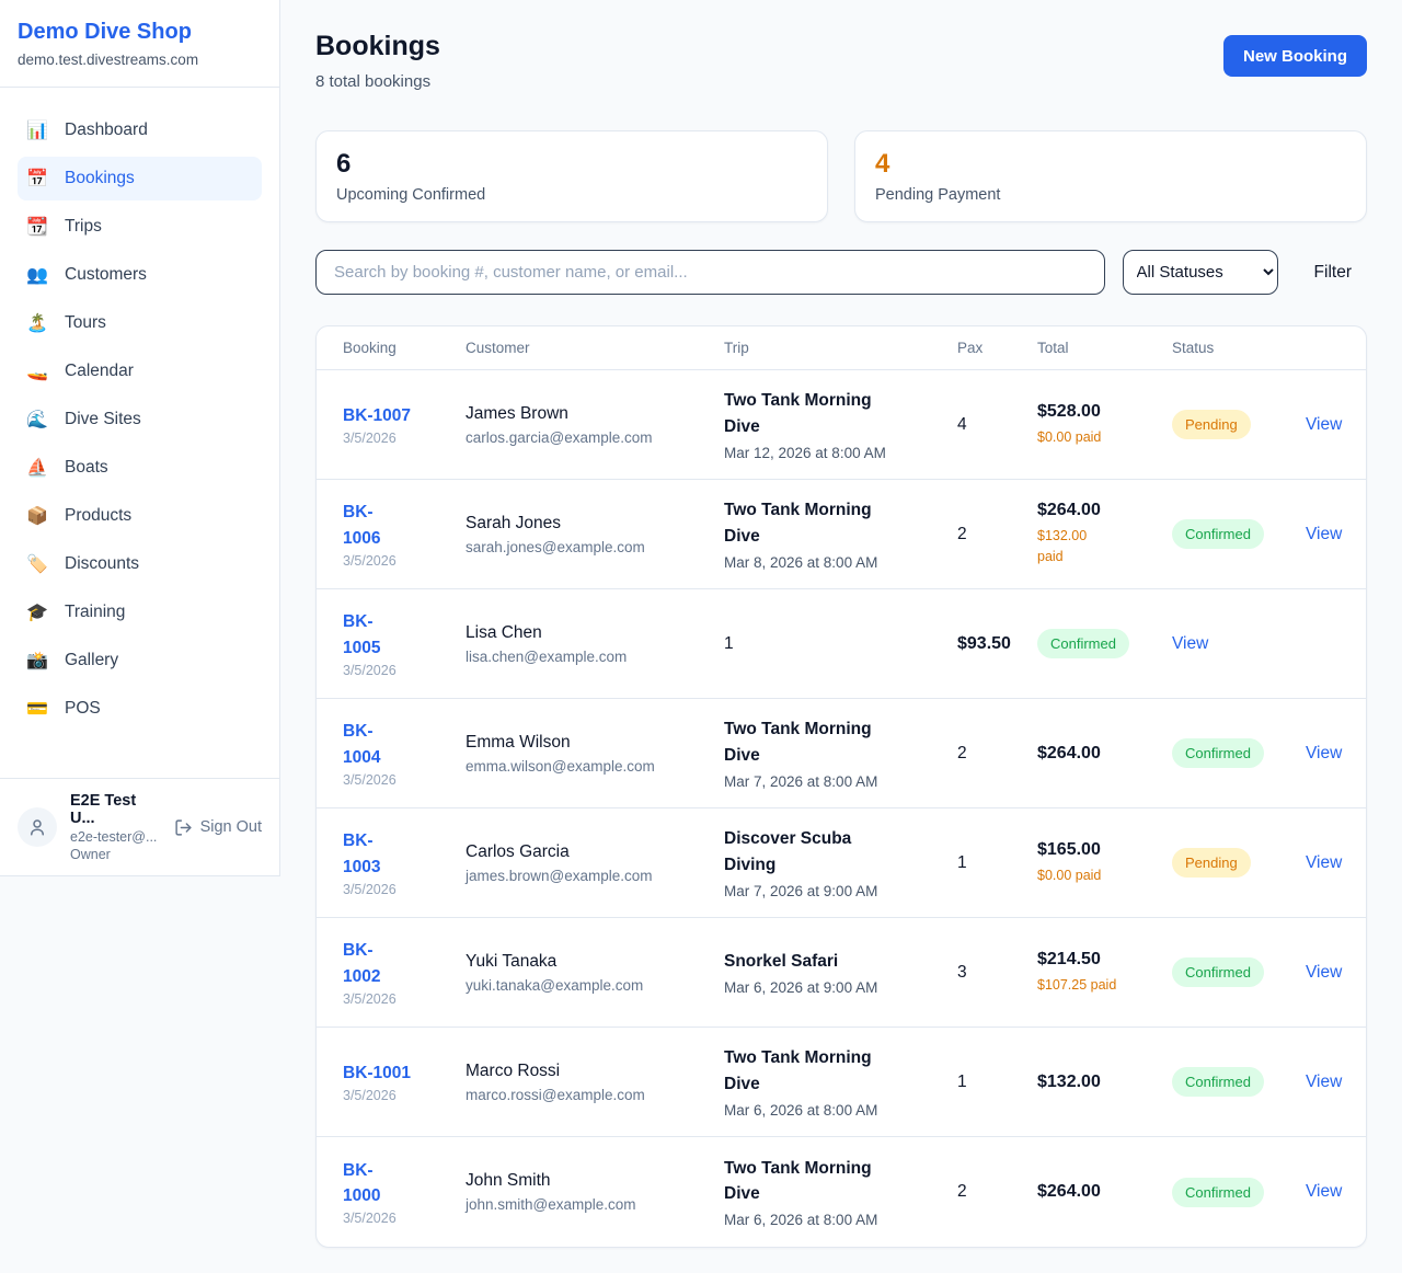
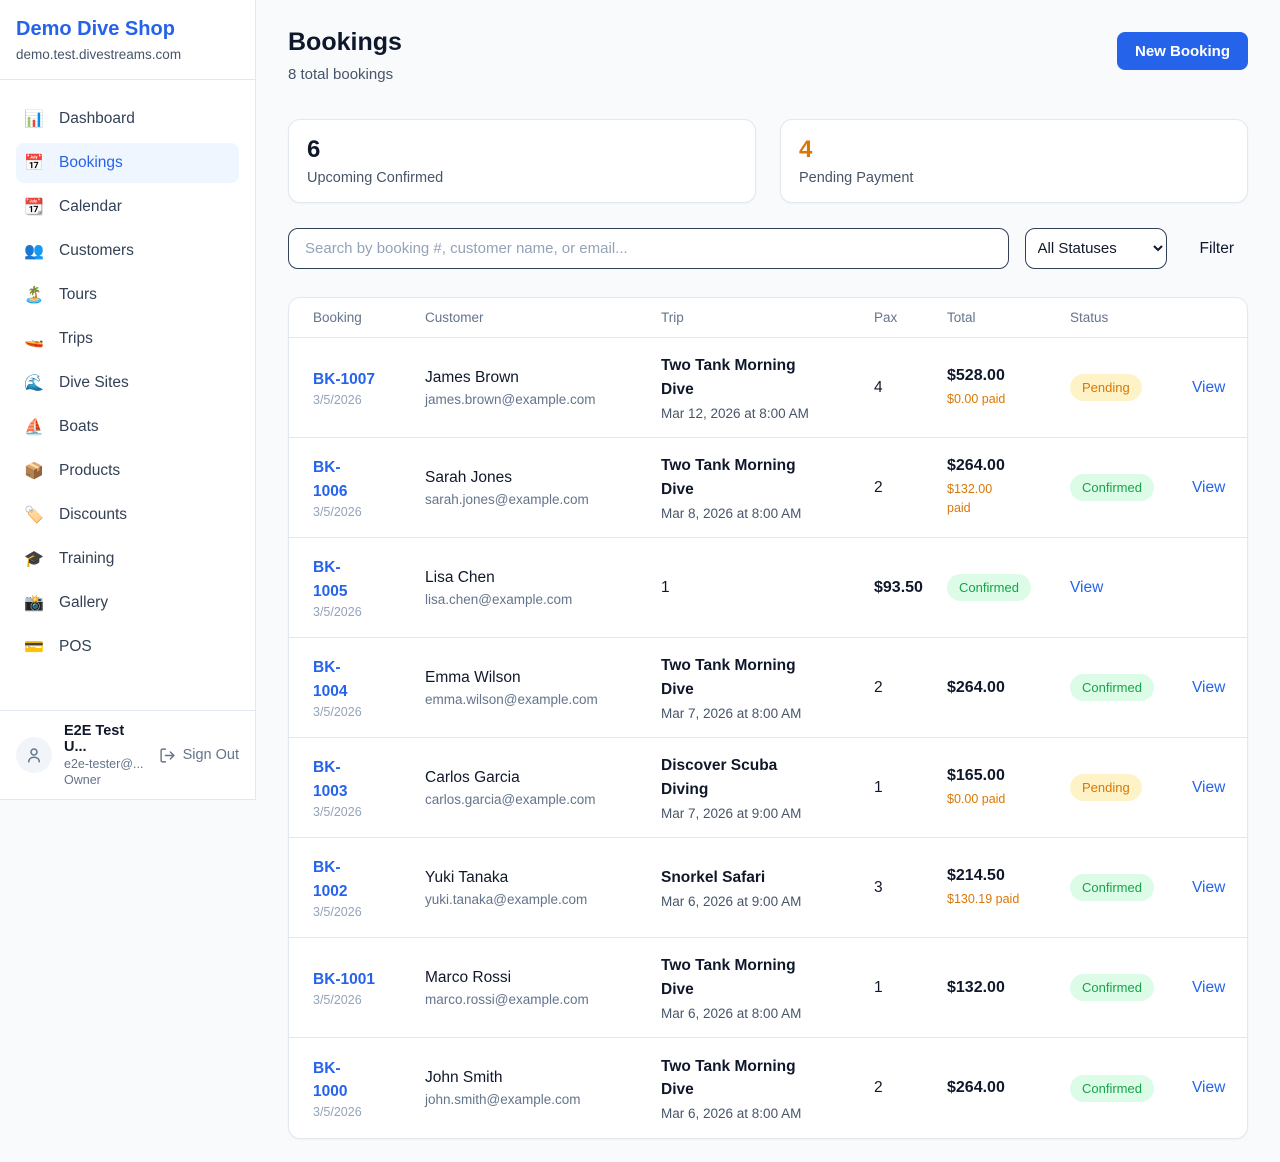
  Demo Dive Shop
  demo.test.divestreams.com
  📊
  Dashboard
  📅
  Bookings
  📆
- Trips
+ Calendar
  👥
  Customers
  🏝️
  Tours
  🚤
- Calendar
+ Trips
  🌊
  Dive Sites
  ⛵
  Boats
  📦
  Products
  🏷️
  Discounts
  🎓
  Training
  📸
  Gallery
  💳
  POS
  E2E Test U...
  e2e-tester@...
  Owner
  Sign Out
  Bookings
  8 total bookings
  New Booking
  6
  Upcoming Confirmed
  4
  Pending Payment
  Search by booking #, customer name, or email...
  All Statuses
  Filter
  Booking
  Customer
  Trip
  Pax
  Total
  Status
  BK-1007
  3/5/2026
  James Brown
- carlos.garcia@example.com
+ james.brown@example.com
  Two Tank Morning
  Dive
  Mar 12, 2026 at 8:00 AM
  4
  $528.00
  $0.00 paid
  Pending
  View
  BK-
  1006
  3/5/2026
  Sarah Jones
  sarah.jones@example.com
  Two Tank Morning
  Dive
  Mar 8, 2026 at 8:00 AM
  2
  $264.00
  $132.00
  paid
  Confirmed
  View
  BK-
  1005
  3/5/2026
  Lisa Chen
  lisa.chen@example.com
  1
  $93.50
  Confirmed
  View
  BK-
  1004
  3/5/2026
  Emma Wilson
  emma.wilson@example.com
  Two Tank Morning
  Dive
  Mar 7, 2026 at 8:00 AM
  2
  $264.00
  Confirmed
  View
  BK-
  1003
  3/5/2026
  Carlos Garcia
- james.brown@example.com
+ carlos.garcia@example.com
  Discover Scuba
  Diving
  Mar 7, 2026 at 9:00 AM
  1
  $165.00
  $0.00 paid
  Pending
  View
  BK-
  1002
  3/5/2026
  Yuki Tanaka
  yuki.tanaka@example.com
  Snorkel Safari
  Mar 6, 2026 at 9:00 AM
  3
  $214.50
- $107.25 paid
+ $130.19 paid
  Confirmed
  View
  BK-1001
  3/5/2026
  Marco Rossi
  marco.rossi@example.com
  Two Tank Morning
  Dive
  Mar 6, 2026 at 8:00 AM
  1
  $132.00
  Confirmed
  View
  BK-
  1000
  3/5/2026
  John Smith
  john.smith@example.com
  Two Tank Morning
  Dive
  Mar 6, 2026 at 8:00 AM
  2
  $264.00
  Confirmed
  View
